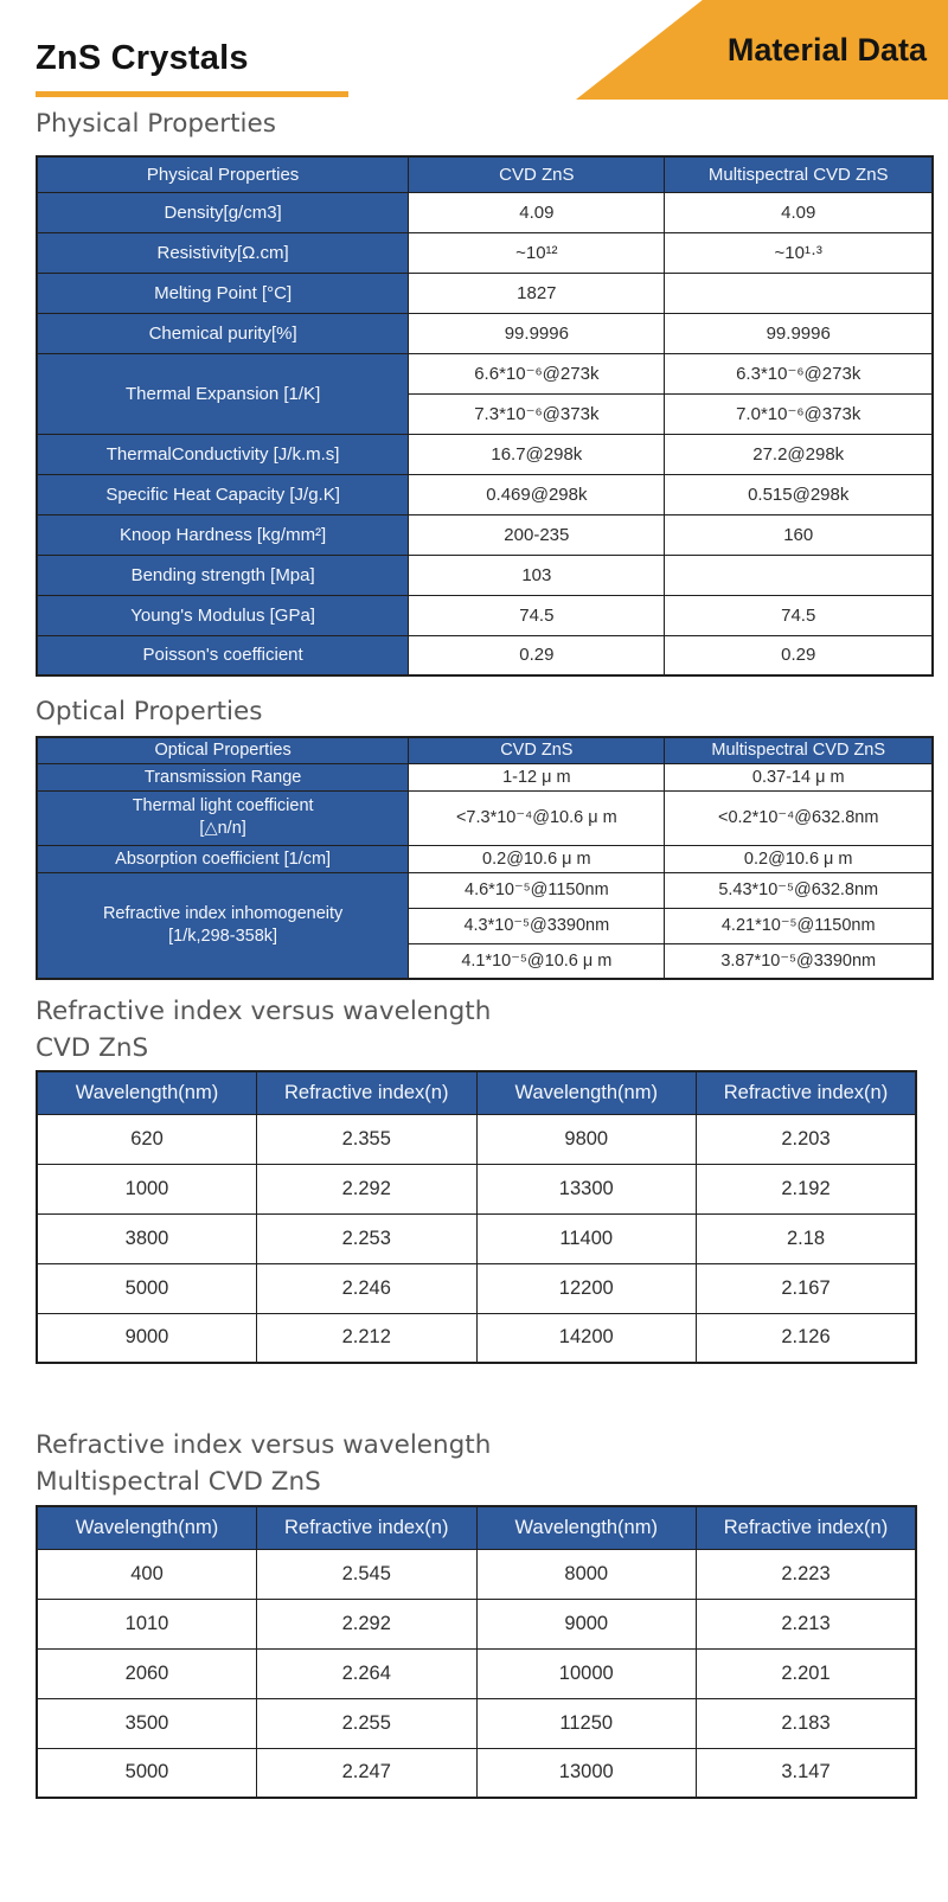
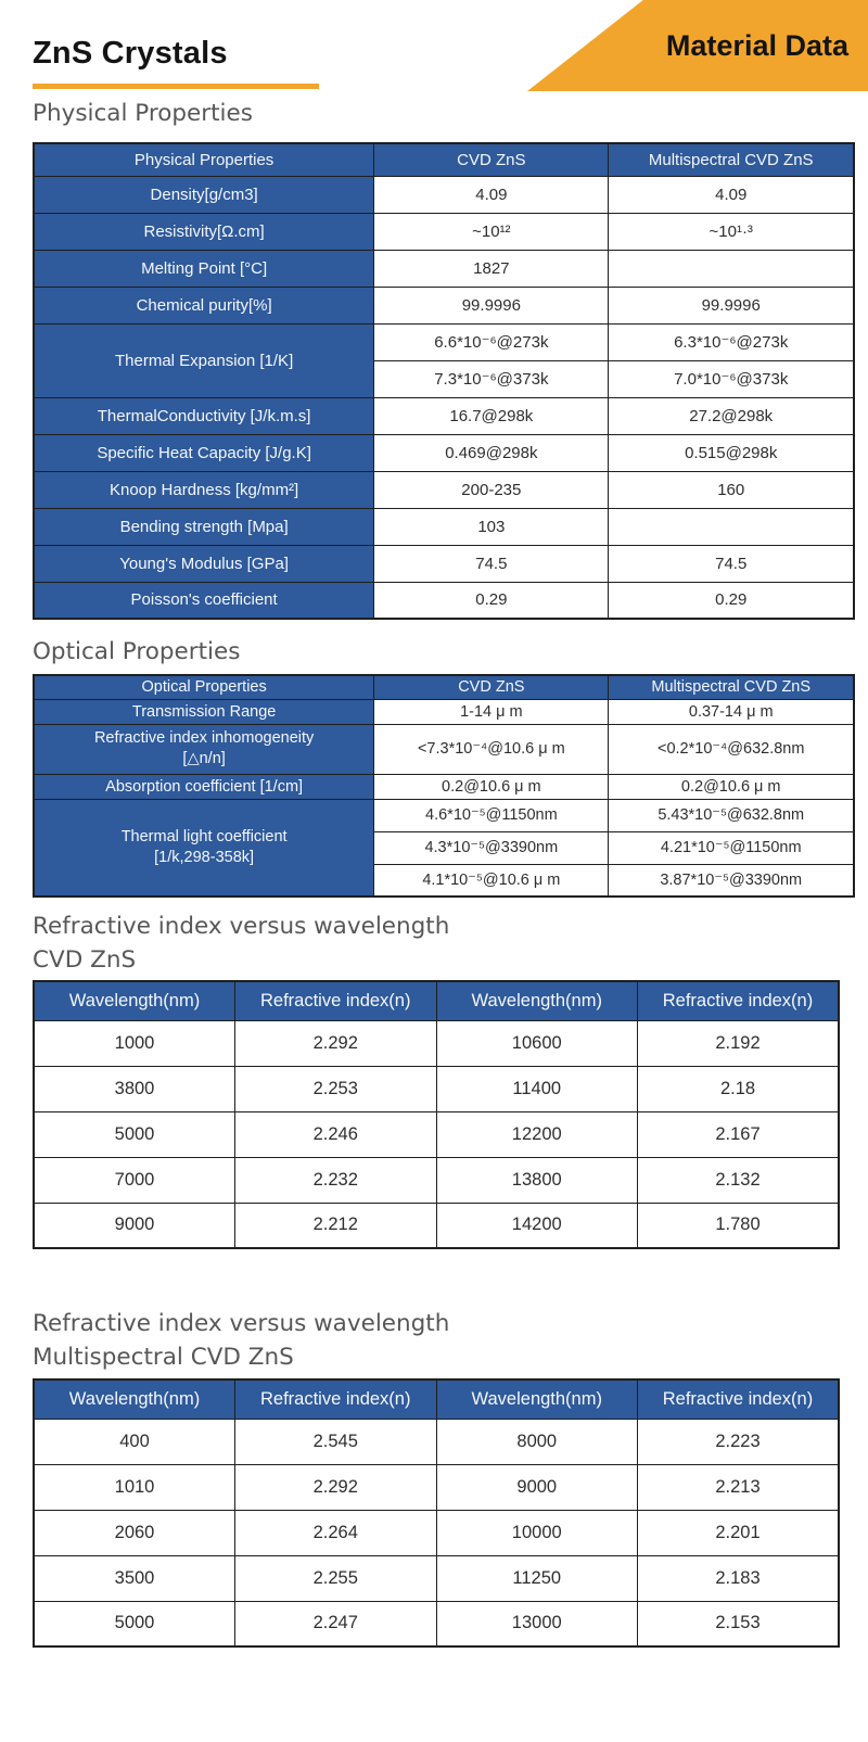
  ZnS Crystals
  Material Data
  Physical Properties
  Physical Properties	CVD ZnS	Multispectral CVD ZnS
  Density[g/cm3]	4.09	4.09
  Resistivity[Ω.cm]	~10¹²	~10¹·³
  Melting Point [°C]	1827
  Chemical purity[%]	99.9996	99.9996
  Thermal Expansion [1/K]	6.6*10⁻⁶@273k	6.3*10⁻⁶@273k
  7.3*10⁻⁶@373k	7.0*10⁻⁶@373k
  ThermalConductivity [J/k.m.s]	16.7@298k	27.2@298k
  Specific Heat Capacity [J/g.K]	0.469@298k	0.515@298k
  Knoop Hardness [kg/mm²]	200-235	160
  Bending strength [Mpa]	103
  Young's Modulus [GPa]	74.5	74.5
  Poisson's coefficient	0.29	0.29
  Optical Properties
  Optical Properties	CVD ZnS	Multispectral CVD ZnS
- Transmission Range	1-12 μ m	0.37-14 μ m
+ Transmission Range	1-14 μ m	0.37-14 μ m
- Thermal light coefficient [△n/n]	<7.3*10⁻⁴@10.6 μ m	<0.2*10⁻⁴@632.8nm
+ Refractive index inhomogeneity [△n/n]	<7.3*10⁻⁴@10.6 μ m	<0.2*10⁻⁴@632.8nm
  Absorption coefficient [1/cm]	0.2@10.6 μ m	0.2@10.6 μ m
- Refractive index inhomogeneity [1/k,298-358k]	4.6*10⁻⁵@1150nm	5.43*10⁻⁵@632.8nm
+ Thermal light coefficient [1/k,298-358k]	4.6*10⁻⁵@1150nm	5.43*10⁻⁵@632.8nm
  4.3*10⁻⁵@3390nm	4.21*10⁻⁵@1150nm
  4.1*10⁻⁵@10.6 μ m	3.87*10⁻⁵@3390nm
  Refractive index versus wavelength
  CVD ZnS
  Wavelength(nm)	Refractive index(n)	Wavelength(nm)	Refractive index(n)
- 620	2.355	9800	2.203
- 1000	2.292	13300	2.192
+ 1000	2.292	10600	2.192
  3800	2.253	11400	2.18
  5000	2.246	12200	2.167
+ 7000	2.232	13800	2.132
- 9000	2.212	14200	2.126
+ 9000	2.212	14200	1.780
  Refractive index versus wavelength
  Multispectral CVD ZnS
  Wavelength(nm)	Refractive index(n)	Wavelength(nm)	Refractive index(n)
  400	2.545	8000	2.223
  1010	2.292	9000	2.213
  2060	2.264	10000	2.201
  3500	2.255	11250	2.183
- 5000	2.247	13000	3.147
+ 5000	2.247	13000	2.153
